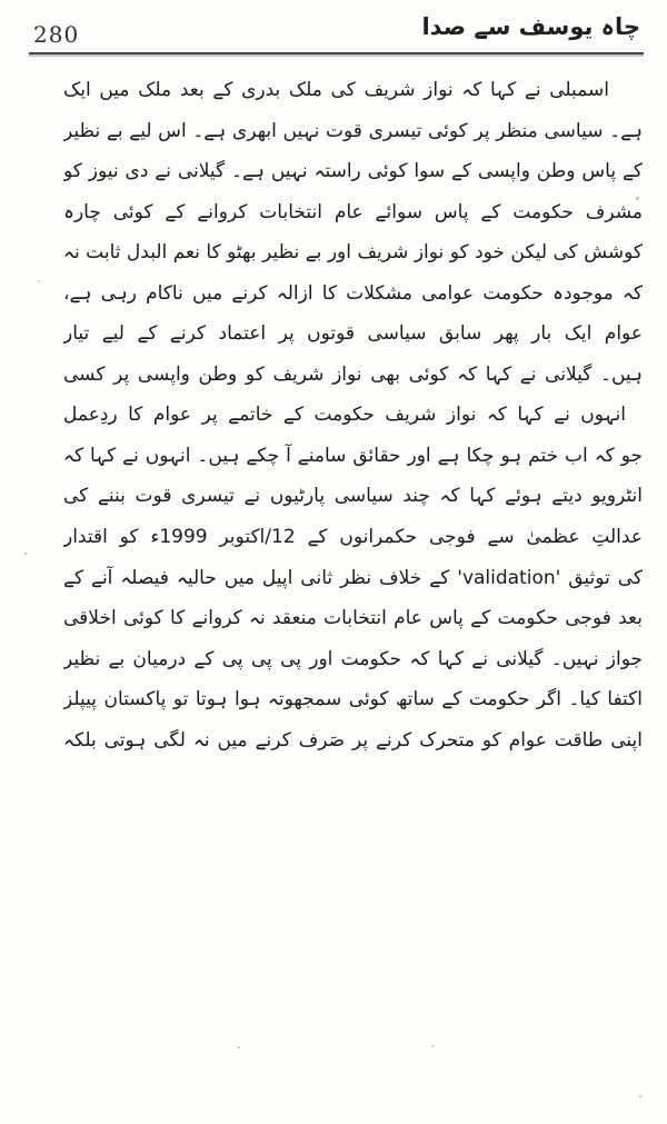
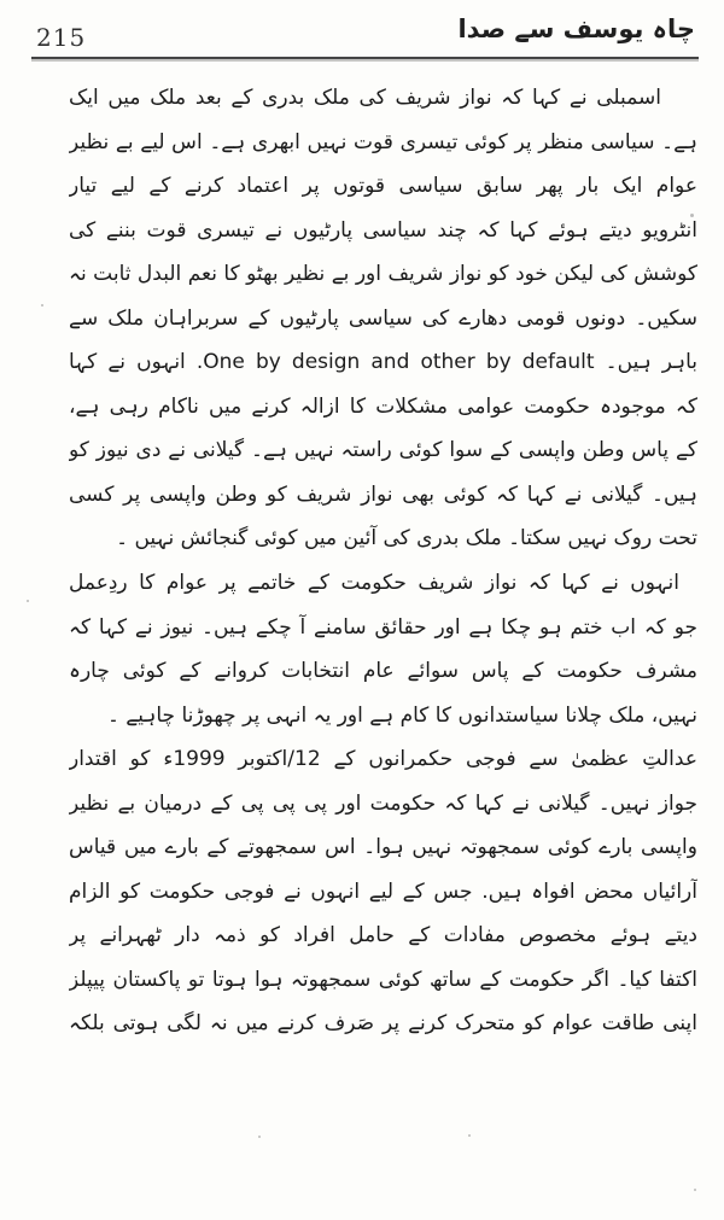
- 280
+ 215
  چاہ یوسف سے صدا
  اسمبلی نے کہا کہ نواز شریف کی ملک بدری کے بعد ملک میں ایک
  ہے۔ سیاسی منظر پر کوئی تیسری قوت نہیں ابھری ہے۔ اس لیے بے نظیر
- کے پاس وطن واپسی کے سوا کوئی راستہ نہیں ہے۔ گیلانی نے دی نیوز کو
+ عوام ایک بار پھر سابق سیاسی قوتوں پر اعتماد کرنے کے لیے تیار
- مشرف حکومت کے پاس سوائے عام انتخابات کروانے کے کوئی چارہ
+ انٹرویو دیتے ہوئے کہا کہ چند سیاسی پارٹیوں نے تیسری قوت بننے کی
  کوشش کی لیکن خود کو نواز شریف اور بے نظیر بھٹو کا نعم البدل ثابت نہ
+ سکیں۔ دونوں قومی دھارے کی سیاسی پارٹیوں کے سربراہان ملک سے
+ باہر ہیں۔ One by design and other by default. انہوں نے کہا
  کہ موجودہ حکومت عوامی مشکلات کا ازالہ کرنے میں ناکام رہی ہے،
- عوام ایک بار پھر سابق سیاسی قوتوں پر اعتماد کرنے کے لیے تیار
+ کے پاس وطن واپسی کے سوا کوئی راستہ نہیں ہے۔ گیلانی نے دی نیوز کو
  ہیں۔ گیلانی نے کہا کہ کوئی بھی نواز شریف کو وطن واپسی پر کسی
+ تحت روک نہیں سکتا۔ ملک بدری کی آئین میں کوئی گنجائش نہیں ۔
  انہوں نے کہا کہ نواز شریف حکومت کے خاتمے پر عوام کا ردِعمل
- جو کہ اب ختم ہو چکا ہے اور حقائق سامنے آ چکے ہیں۔ انہوں نے کہا کہ
+ جو کہ اب ختم ہو چکا ہے اور حقائق سامنے آ چکے ہیں۔ نیوز نے کہا کہ
- انٹرویو دیتے ہوئے کہا کہ چند سیاسی پارٹیوں نے تیسری قوت بننے کی
+ مشرف حکومت کے پاس سوائے عام انتخابات کروانے کے کوئی چارہ
+ نہیں، ملک چلانا سیاستدانوں کا کام ہے اور یہ انہی پر چھوڑنا چاہیے ۔
  عدالتِ عظمیٰ سے فوجی حکمرانوں کے 12/اکتوبر 1999ء کو اقتدار
- کی توثیق 'validation' کے خلاف نظر ثانی اپیل میں حالیہ فیصلہ آنے کے
- بعد فوجی حکومت کے پاس عام انتخابات منعقد نہ کروانے کا کوئی اخلاقی
  جواز نہیں۔ گیلانی نے کہا کہ حکومت اور پی پی پی کے درمیان بے نظیر
+ واپسی بارے کوئی سمجھوتہ نہیں ہوا۔ اس سمجھوتے کے بارے میں قیاس
+ آرائیاں محض افواہ ہیں. جس کے لیے انہوں نے فوجی حکومت کو الزام
+ دیتے ہوئے مخصوص مفادات کے حامل افراد کو ذمہ دار ٹھہرانے پر
  اکتفا کیا۔ اگر حکومت کے ساتھ کوئی سمجھوتہ ہوا ہوتا تو پاکستان پیپلز
  اپنی طاقت عوام کو متحرک کرنے پر صَرف کرنے میں نہ لگی ہوتی بلکہ
